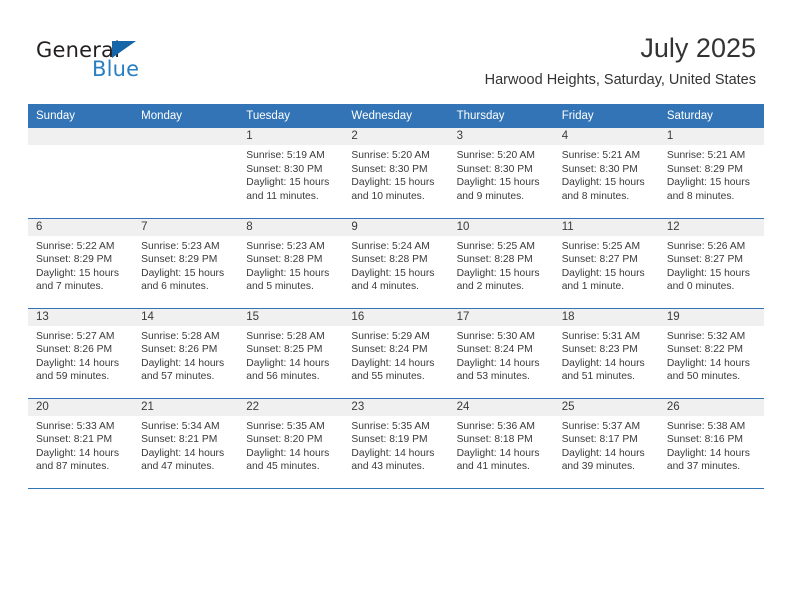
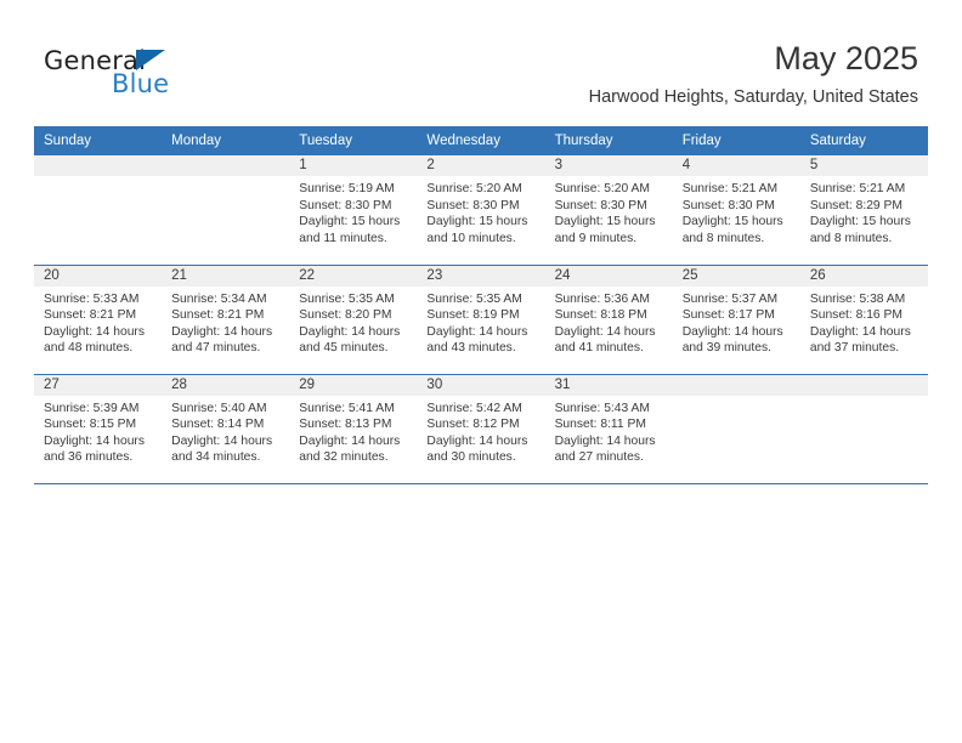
  General
  Blue
- July 2025
+ May 2025
  Harwood Heights, Saturday, United States
  Sunday	Monday	Tuesday	Wednesday	Thursday	Friday	Saturday
- 		1Sunrise: 5:19 AMSunset: 8:30 PMDaylight: 15 hours and 11 minutes.	2Sunrise: 5:20 AMSunset: 8:30 PMDaylight: 15 hours and 10 minutes.	3Sunrise: 5:20 AMSunset: 8:30 PMDaylight: 15 hours and 9 minutes.	4Sunrise: 5:21 AMSunset: 8:30 PMDaylight: 15 hours and 8 minutes.	1Sunrise: 5:21 AMSunset: 8:29 PMDaylight: 15 hours and 8 minutes.
+ 		1Sunrise: 5:19 AMSunset: 8:30 PMDaylight: 15 hours and 11 minutes.	2Sunrise: 5:20 AMSunset: 8:30 PMDaylight: 15 hours and 10 minutes.	3Sunrise: 5:20 AMSunset: 8:30 PMDaylight: 15 hours and 9 minutes.	4Sunrise: 5:21 AMSunset: 8:30 PMDaylight: 15 hours and 8 minutes.	5Sunrise: 5:21 AMSunset: 8:29 PMDaylight: 15 hours and 8 minutes.
- 6Sunrise: 5:22 AMSunset: 8:29 PMDaylight: 15 hours and 7 minutes.	7Sunrise: 5:23 AMSunset: 8:29 PMDaylight: 15 hours and 6 minutes.	8Sunrise: 5:23 AMSunset: 8:28 PMDaylight: 15 hours and 5 minutes.	9Sunrise: 5:24 AMSunset: 8:28 PMDaylight: 15 hours and 4 minutes.	10Sunrise: 5:25 AMSunset: 8:28 PMDaylight: 15 hours and 2 minutes.	11Sunrise: 5:25 AMSunset: 8:27 PMDaylight: 15 hours and 1 minute.	12Sunrise: 5:26 AMSunset: 8:27 PMDaylight: 15 hours and 0 minutes.
- 13Sunrise: 5:27 AMSunset: 8:26 PMDaylight: 14 hours and 59 minutes.	14Sunrise: 5:28 AMSunset: 8:26 PMDaylight: 14 hours and 57 minutes.	15Sunrise: 5:28 AMSunset: 8:25 PMDaylight: 14 hours and 56 minutes.	16Sunrise: 5:29 AMSunset: 8:24 PMDaylight: 14 hours and 55 minutes.	17Sunrise: 5:30 AMSunset: 8:24 PMDaylight: 14 hours and 53 minutes.	18Sunrise: 5:31 AMSunset: 8:23 PMDaylight: 14 hours and 51 minutes.	19Sunrise: 5:32 AMSunset: 8:22 PMDaylight: 14 hours and 50 minutes.
- 20Sunrise: 5:33 AMSunset: 8:21 PMDaylight: 14 hours and 87 minutes.	21Sunrise: 5:34 AMSunset: 8:21 PMDaylight: 14 hours and 47 minutes.	22Sunrise: 5:35 AMSunset: 8:20 PMDaylight: 14 hours and 45 minutes.	23Sunrise: 5:35 AMSunset: 8:19 PMDaylight: 14 hours and 43 minutes.	24Sunrise: 5:36 AMSunset: 8:18 PMDaylight: 14 hours and 41 minutes.	25Sunrise: 5:37 AMSunset: 8:17 PMDaylight: 14 hours and 39 minutes.	26Sunrise: 5:38 AMSunset: 8:16 PMDaylight: 14 hours and 37 minutes.
+ 20Sunrise: 5:33 AMSunset: 8:21 PMDaylight: 14 hours and 48 minutes.	21Sunrise: 5:34 AMSunset: 8:21 PMDaylight: 14 hours and 47 minutes.	22Sunrise: 5:35 AMSunset: 8:20 PMDaylight: 14 hours and 45 minutes.	23Sunrise: 5:35 AMSunset: 8:19 PMDaylight: 14 hours and 43 minutes.	24Sunrise: 5:36 AMSunset: 8:18 PMDaylight: 14 hours and 41 minutes.	25Sunrise: 5:37 AMSunset: 8:17 PMDaylight: 14 hours and 39 minutes.	26Sunrise: 5:38 AMSunset: 8:16 PMDaylight: 14 hours and 37 minutes.
+ 27Sunrise: 5:39 AMSunset: 8:15 PMDaylight: 14 hours and 36 minutes.	28Sunrise: 5:40 AMSunset: 8:14 PMDaylight: 14 hours and 34 minutes.	29Sunrise: 5:41 AMSunset: 8:13 PMDaylight: 14 hours and 32 minutes.	30Sunrise: 5:42 AMSunset: 8:12 PMDaylight: 14 hours and 30 minutes.	31Sunrise: 5:43 AMSunset: 8:11 PMDaylight: 14 hours and 27 minutes.
